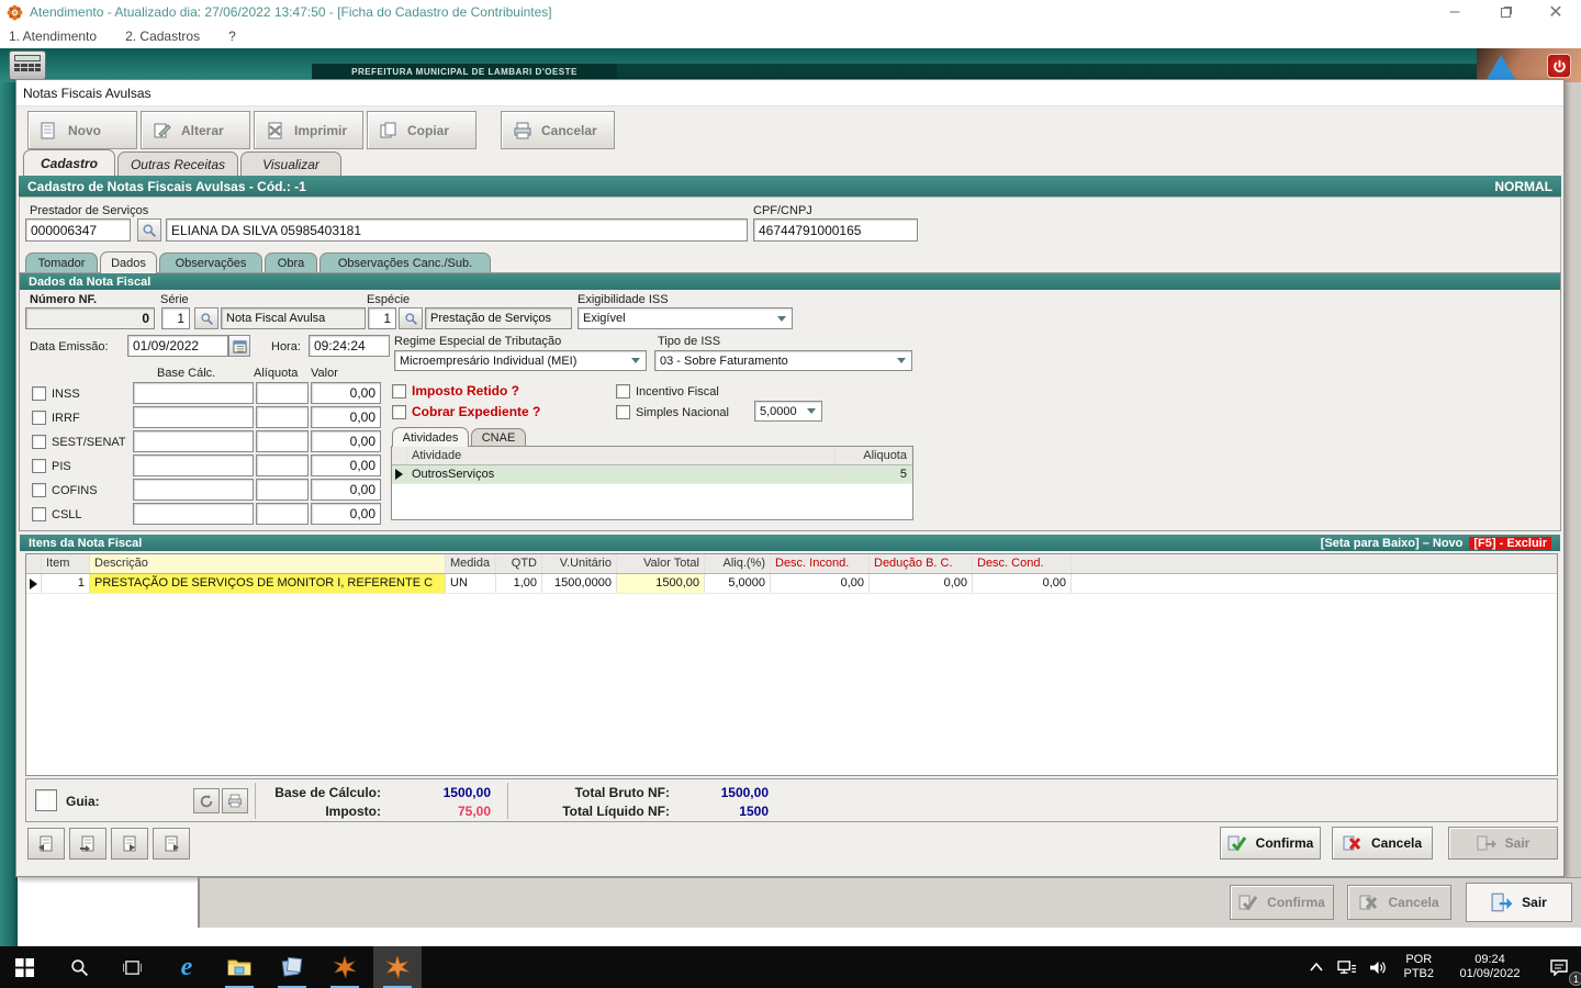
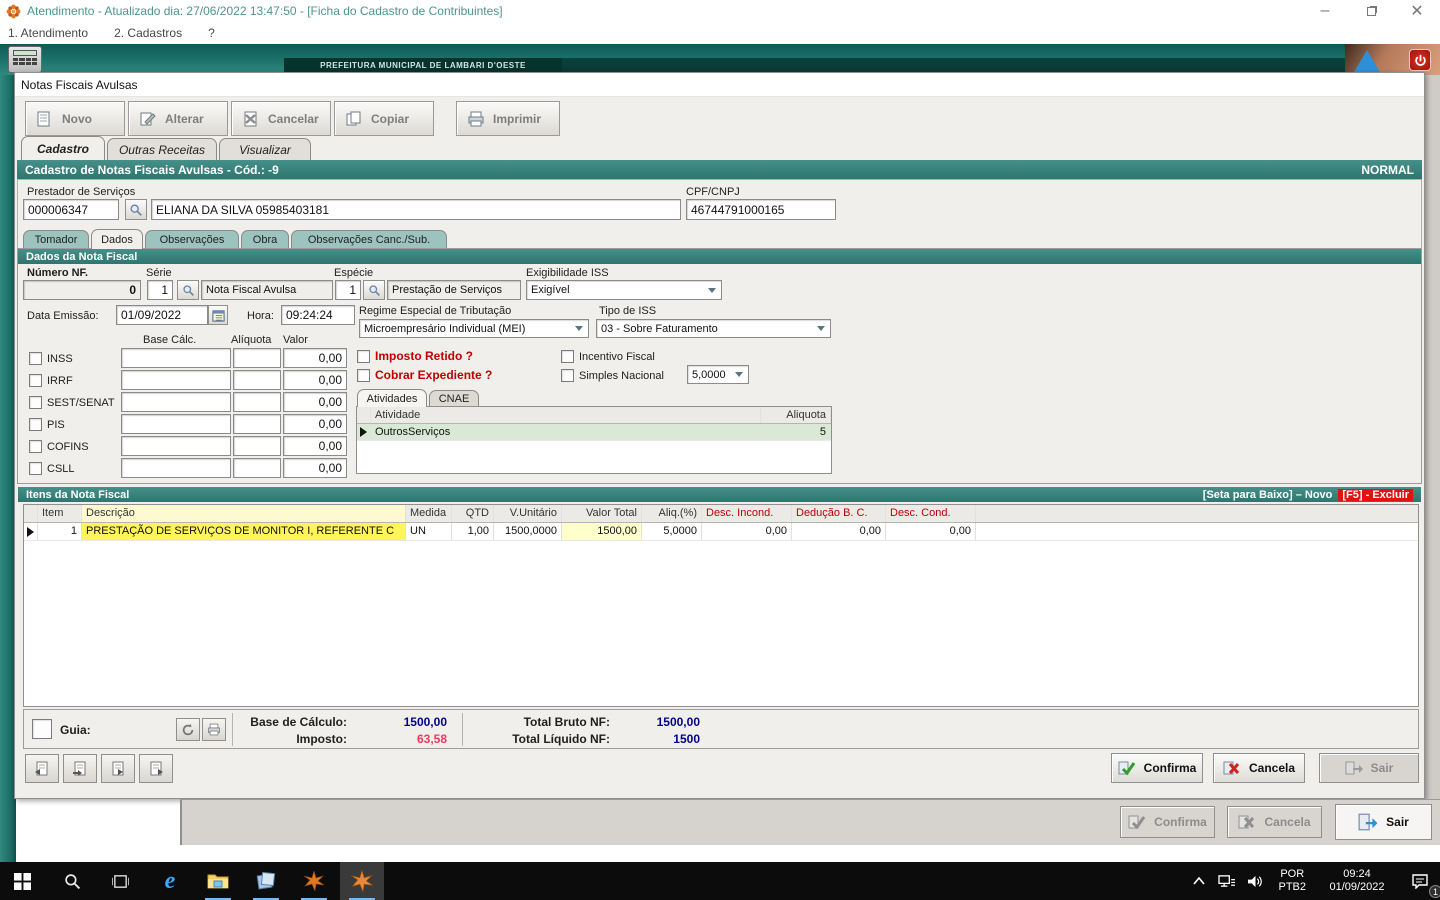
  Atendimento - Atualizado dia: 27/06/2022 13:47:50 - [Ficha do Cadastro de Contribuintes]
  –
  ✕
  1. Atendimento
  2. Cadastros
  ?
  PREFEITURA MUNICIPAL DE LAMBARI D'OESTE
  Notas Fiscais Avulsas
  Novo
  Alterar
- Imprimir
+ Cancelar
  Copiar
- Cancelar
+ Imprimir
  Cadastro
  Outras Receitas
  Visualizar
- Cadastro de Notas Fiscais Avulsas - Cód.: -1
+ Cadastro de Notas Fiscais Avulsas - Cód.: -9
  NORMAL
  Prestador de Serviços
  000006347
  ELIANA DA SILVA 05985403181
  CPF/CNPJ
  46744791000165
  Tomador
  Dados
  Observações
  Obra
  Observações Canc./Sub.
  Dados da Nota Fiscal
  Número NF.
  Série
  Espécie
  Exigibilidade ISS
  0
  1
  Nota Fiscal Avulsa
  1
  Prestação de Serviços
  Exigível
  Data Emissão:
  01/09/2022
  Hora:
  09:24:24
  Regime Especial de Tributação
  Microempresário Individual (MEI)
  Tipo de ISS
  03 - Sobre Faturamento
  Base Cálc.
  Alíquota
  Valor
  INSS
  0,00
  IRRF
  0,00
  SEST/SENAT
  0,00
  PIS
  0,00
  COFINS
  0,00
  CSLL
  0,00
  Imposto Retido ?
  Cobrar Expediente ?
  Incentivo Fiscal
  Simples Nacional
  5,0000
  Atividades
  CNAE
  Atividade
  Aliquota
  OutrosServiços
  5
  Itens da Nota Fiscal
  [Seta para Baixo] – Novo
  [F5] - Excluir
  Item
  Descrição
  Medida
  QTD
  V.Unitário
  Valor Total
  Aliq.(%)
  Desc. Incond.
  Dedução B. C.
  Desc. Cond.
  1
  PRESTAÇÃO DE SERVIÇOS DE MONITOR I, REFERENTE C
  UN
  1,00
  1500,0000
  1500,00
  5,0000
  0,00
  0,00
  0,00
  Guia:
  Base de Cálculo:
  1500,00
  Imposto:
- 75,00
+ 63,58
  Total Bruto NF:
  1500,00
  Total Líquido NF:
  1500
  Confirma
  Cancela
  Sair
  Confirma
  Cancela
  Sair
  e
  POR
  PTB2
  09:24
  01/09/2022
  1
